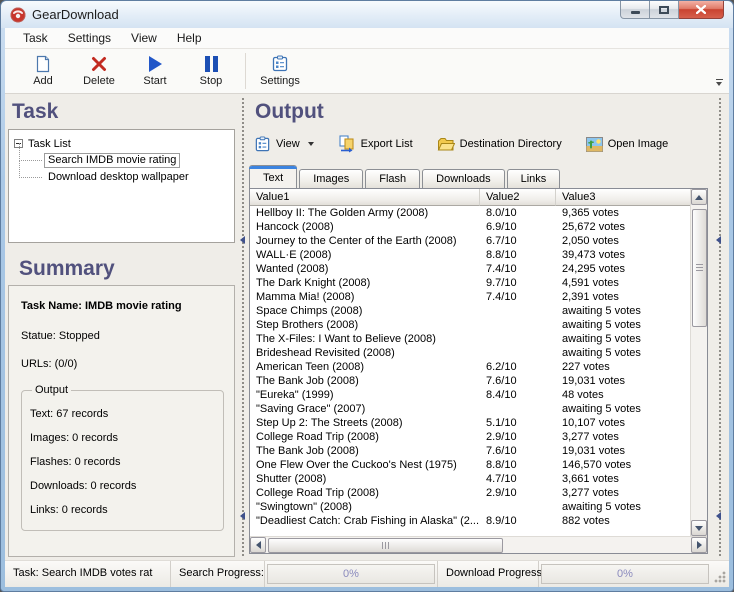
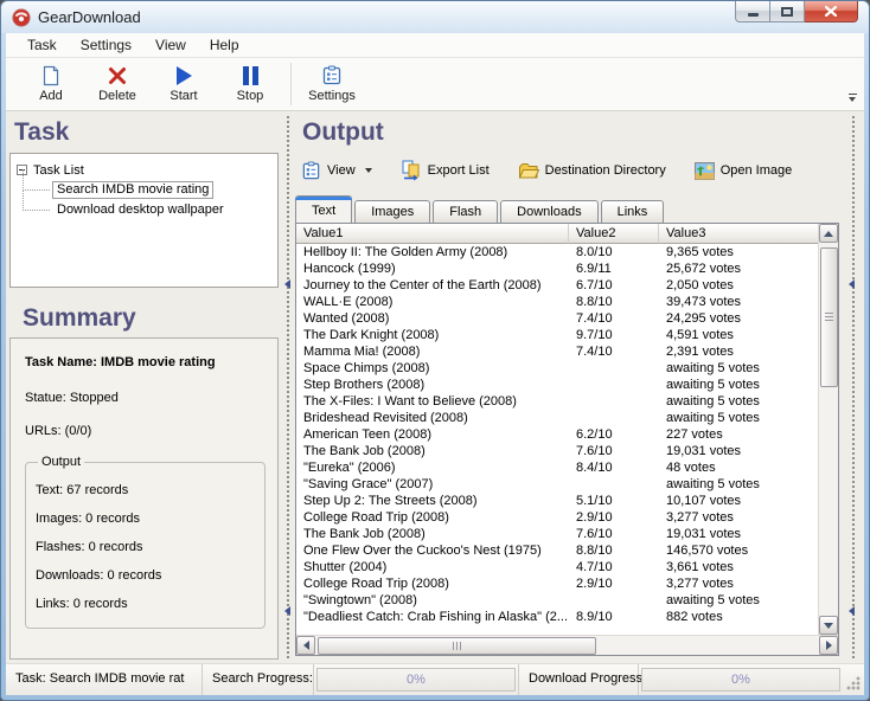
  GearDownload
  Task
  Settings
  View
  Help
  Add
  Delete
  Start
  Stop
  Settings
  Task
  Task List
  Search IMDB movie rating
  Download desktop wallpaper
  Summary
  Task Name: IMDB movie rating
  Statue: Stopped
  URLs: (0/0)
  Output
  Text: 67 records
  Images: 0 records
  Flashes: 0 records
  Downloads: 0 records
  Links: 0 records
  Output
  View
  Export List
  Destination Directory
  Open Image
  Text
  Images
  Flash
  Downloads
  Links
  Value1
  Value2
  Value3
  Hellboy II: The Golden Army (2008)
  8.0/10
  9,365 votes
- Hancock (2008)
+ Hancock (1999)
- 6.9/10
+ 6.9/11
  25,672 votes
  Journey to the Center of the Earth (2008)
  6.7/10
  2,050 votes
  WALL·E (2008)
  8.8/10
  39,473 votes
  Wanted (2008)
  7.4/10
  24,295 votes
  The Dark Knight (2008)
  9.7/10
  4,591 votes
  Mamma Mia! (2008)
  7.4/10
  2,391 votes
  Space Chimps (2008)
  awaiting 5 votes
  Step Brothers (2008)
  awaiting 5 votes
  The X-Files: I Want to Believe (2008)
  awaiting 5 votes
  Brideshead Revisited (2008)
  awaiting 5 votes
  American Teen (2008)
  6.2/10
  227 votes
  The Bank Job (2008)
  7.6/10
  19,031 votes
- "Eureka" (1999)
+ "Eureka" (2006)
  8.4/10
  48 votes
  "Saving Grace" (2007)
  awaiting 5 votes
  Step Up 2: The Streets (2008)
  5.1/10
  10,107 votes
  College Road Trip (2008)
  2.9/10
  3,277 votes
  The Bank Job (2008)
  7.6/10
  19,031 votes
  One Flew Over the Cuckoo's Nest (1975)
  8.8/10
  146,570 votes
- Shutter (2008)
+ Shutter (2004)
  4.7/10
  3,661 votes
  College Road Trip (2008)
  2.9/10
  3,277 votes
  "Swingtown" (2008)
  awaiting 5 votes
  "Deadliest Catch: Crab Fishing in Alaska" (2...
  8.9/10
  882 votes
- Task: Search IMDB votes rat
+ Task: Search IMDB movie rat
  Search Progress:
  0%
  Download Progress
  0%
